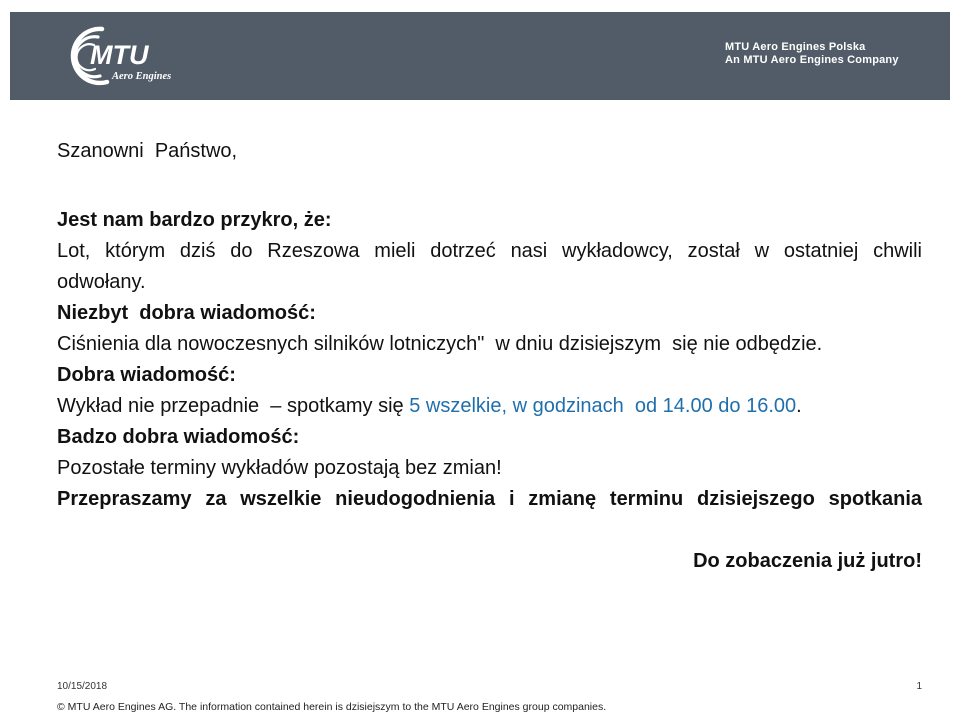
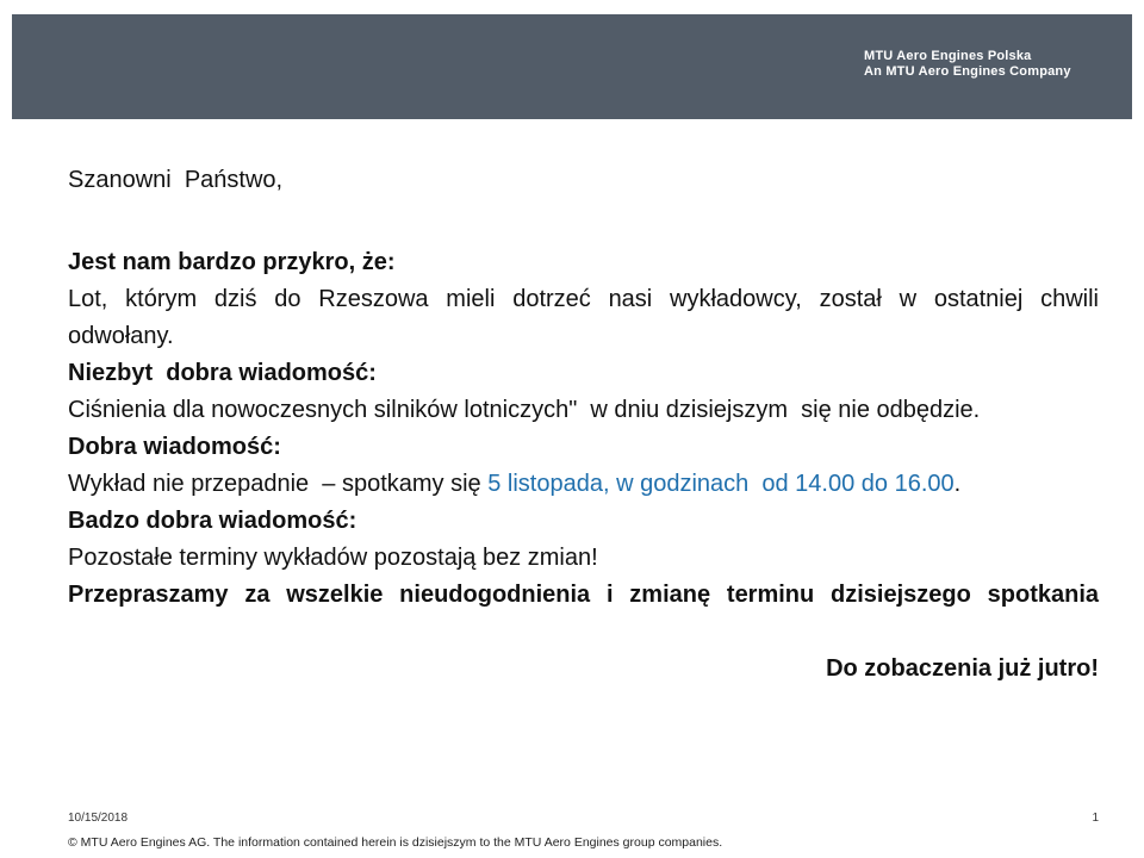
- MTU
- Aero Engines
  MTU Aero Engines Polska
  An MTU Aero Engines Company
  Szanowni Państwo,
  Jest nam bardzo przykro, że:
  Lot, którym dziś do Rzeszowa mieli dotrzeć nasi wykładowcy, został w ostatniej chwili
  odwołany.
  Niezbyt dobra wiadomość:
  Ciśnienia dla nowoczesnych silników lotniczych" w dniu dzisiejszym się nie odbędzie.
  Dobra wiadomość:
- Wykład nie przepadnie – spotkamy się 5 wszelkie, w godzinach od 14.00 do 16.00.
+ Wykład nie przepadnie – spotkamy się 5 listopada, w godzinach od 14.00 do 16.00.
  Badzo dobra wiadomość:
  Pozostałe terminy wykładów pozostają bez zmian!
  Przepraszamy za wszelkie nieudogodnienia i zmianę terminu dzisiejszego spotkania
  Do zobaczenia już jutro!
  10/15/2018
  1
  © MTU Aero Engines AG. The information contained herein is dzisiejszym to the MTU Aero Engines group companies.
